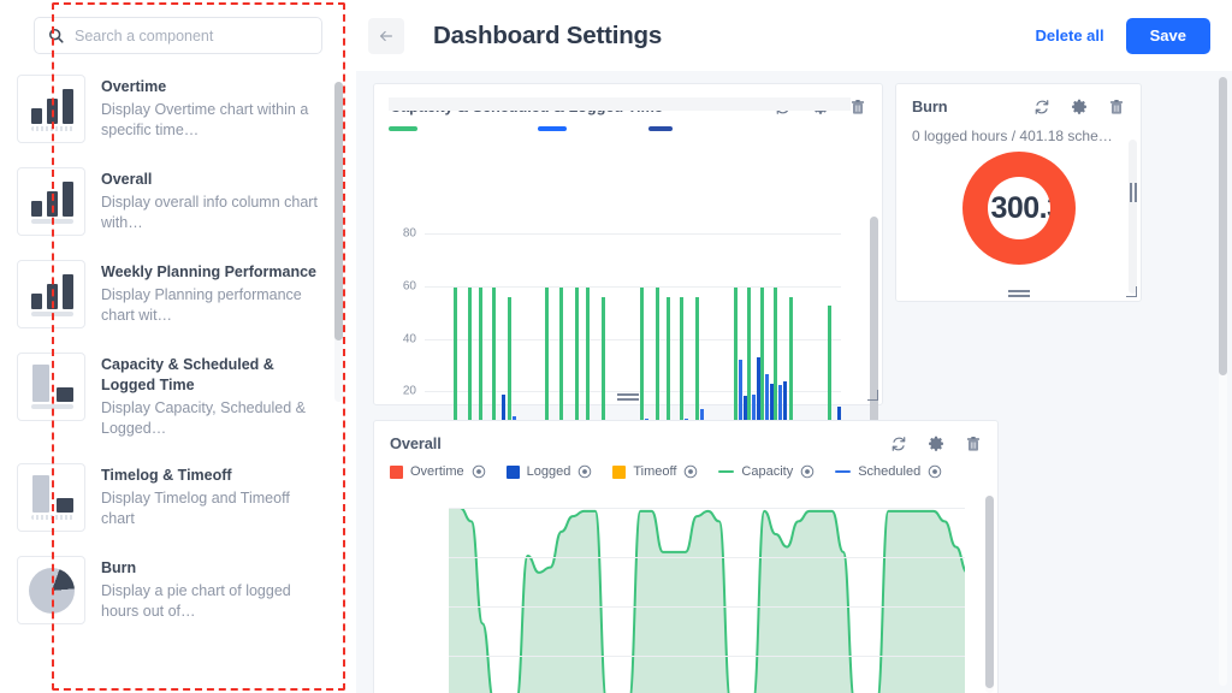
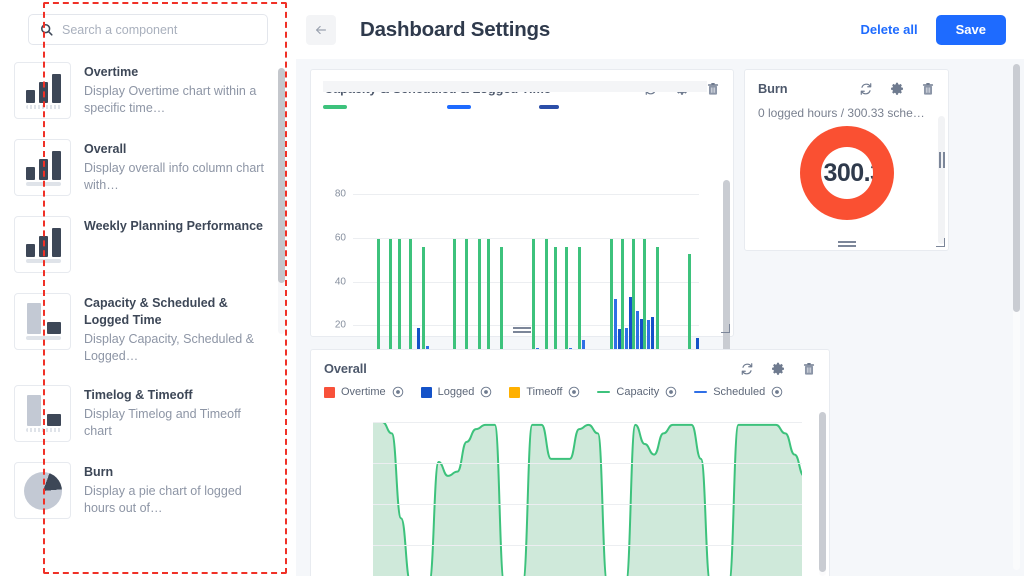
  Search a component
  Overtime
  Display Overtime chart within a specific time…
  Overall
  Display overall info column chart with…
  Weekly Planning Performance
- Display Planning performance chart wit…
  Capacity & Scheduled & Logged Time
  Display Capacity, Scheduled & Logged…
  Timelog & Timeoff
  Display Timelog and Timeoff chart
  Burn
  Display a pie chart of logged hours out of…
  Dashboard Settings
  Delete all
  Save
  80
  60
  40
  20
  Burn
- 0 logged hours / 401.18 sche…
+ 0 logged hours / 300.33 sche…
  300.
  Overall
  Overtime
  Logged
  Timeoff
  Capacity
  Scheduled
